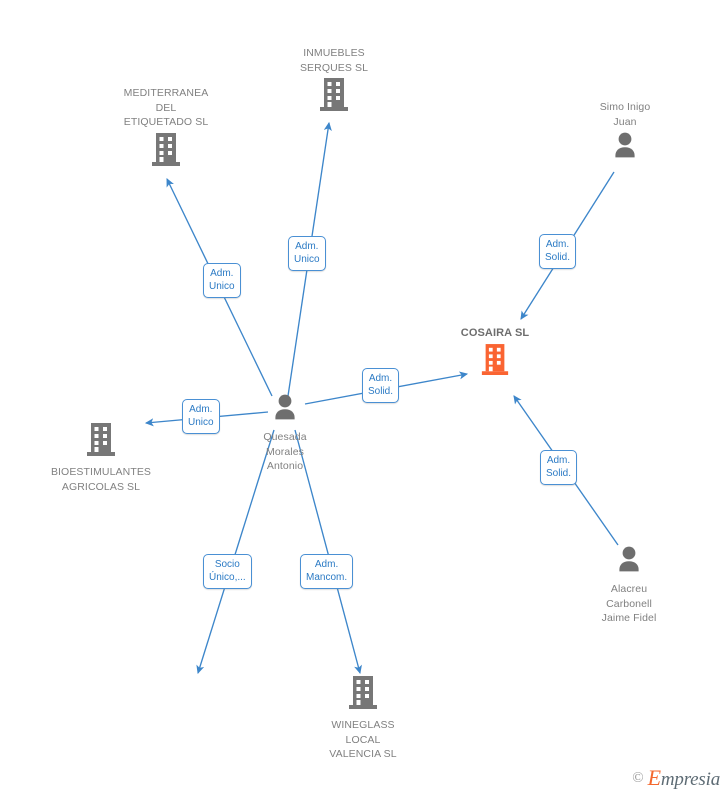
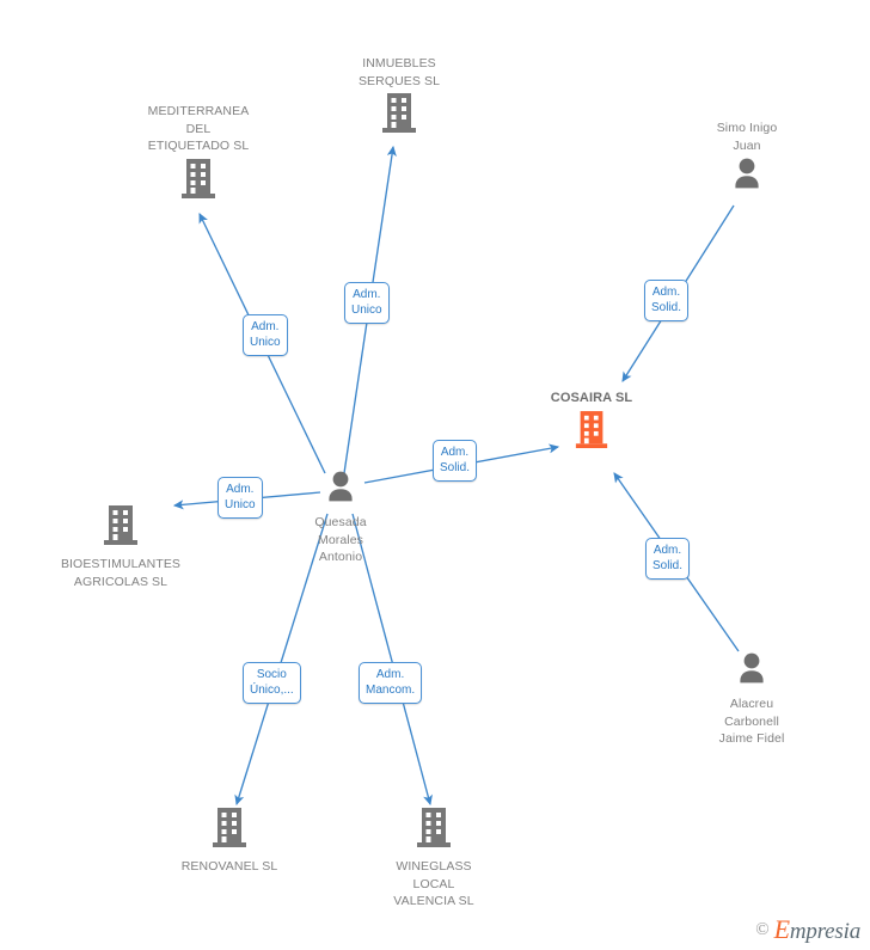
  MEDITERRANEA
  DEL
  ETIQUETADO SL
  INMUEBLES
  SERQUES SL
  Simo Inigo
  Juan
  COSAIRA SL
  Quesada
  Morales
  Antonio
  BIOESTIMULANTES
  AGRICOLAS SL
  Alacreu
  Carbonell
  Jaime Fidel
+ RENOVANEL SL
  WINEGLASS
  LOCAL
  VALENCIA SL
  Adm.
  Unico
  Adm.
  Unico
  Adm.
  Unico
  Adm.
  Solid.
  Socio
  Único,...
  Adm.
  Mancom.
  Adm.
  Solid.
  Adm.
  Solid.
  ©
  Empresia
